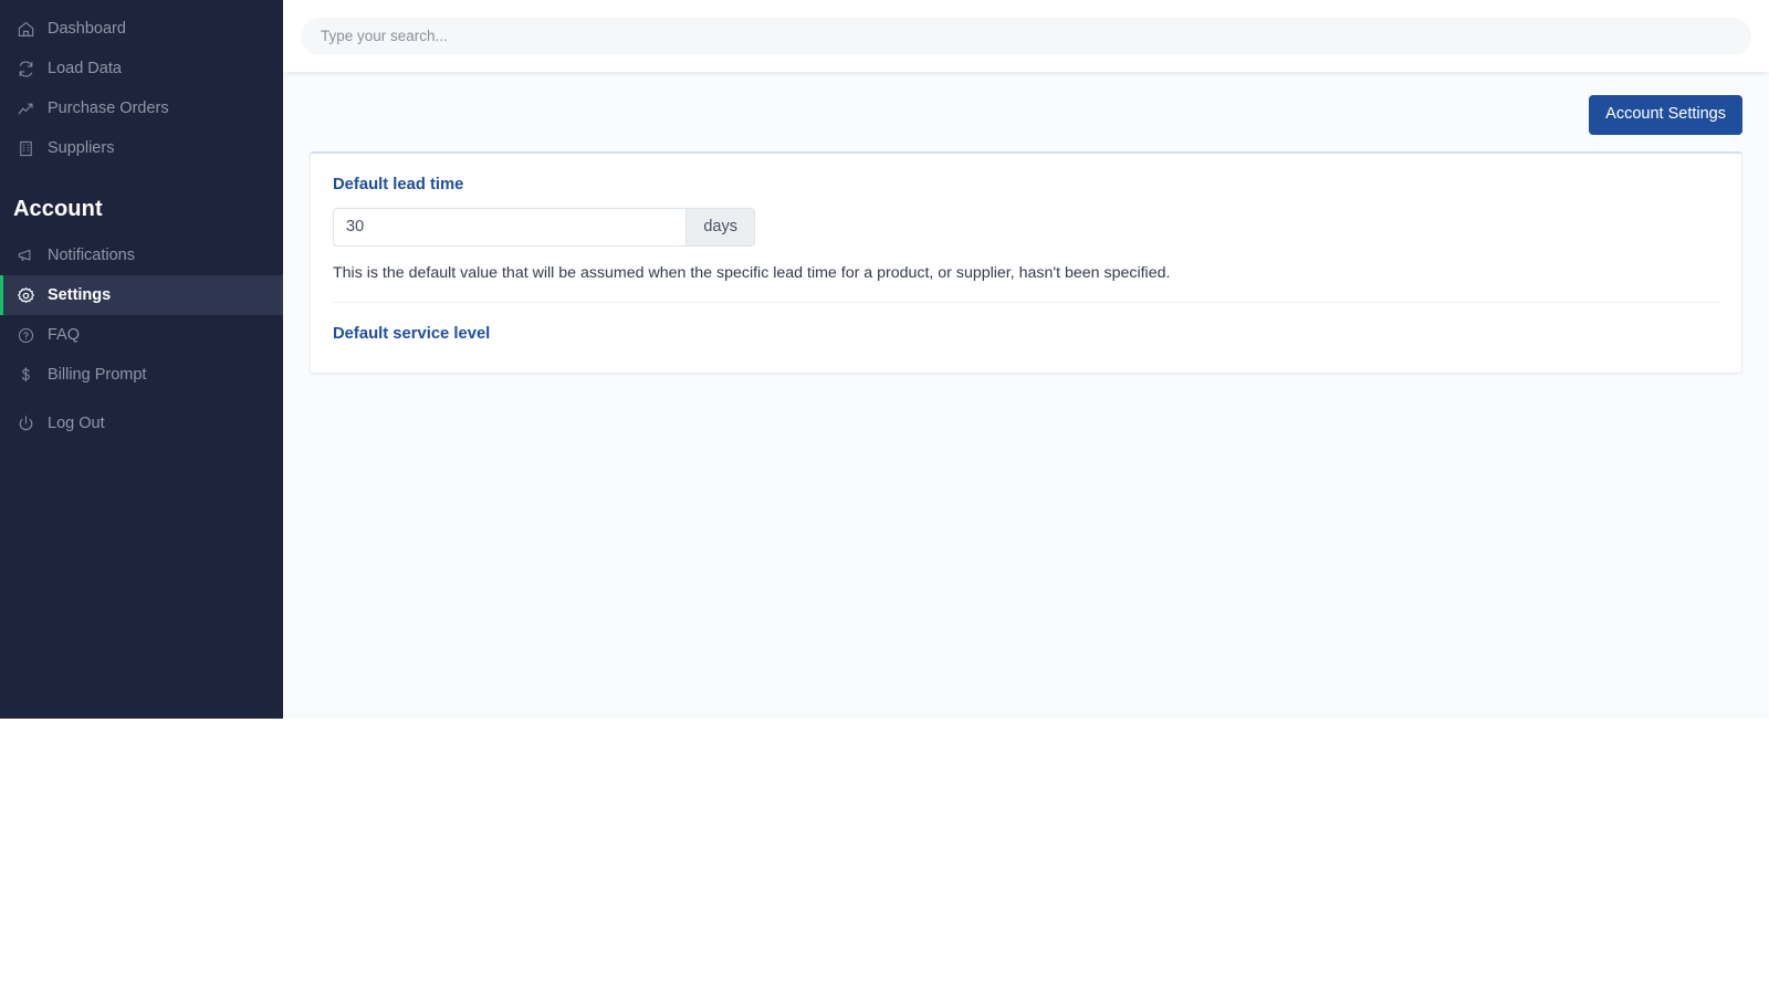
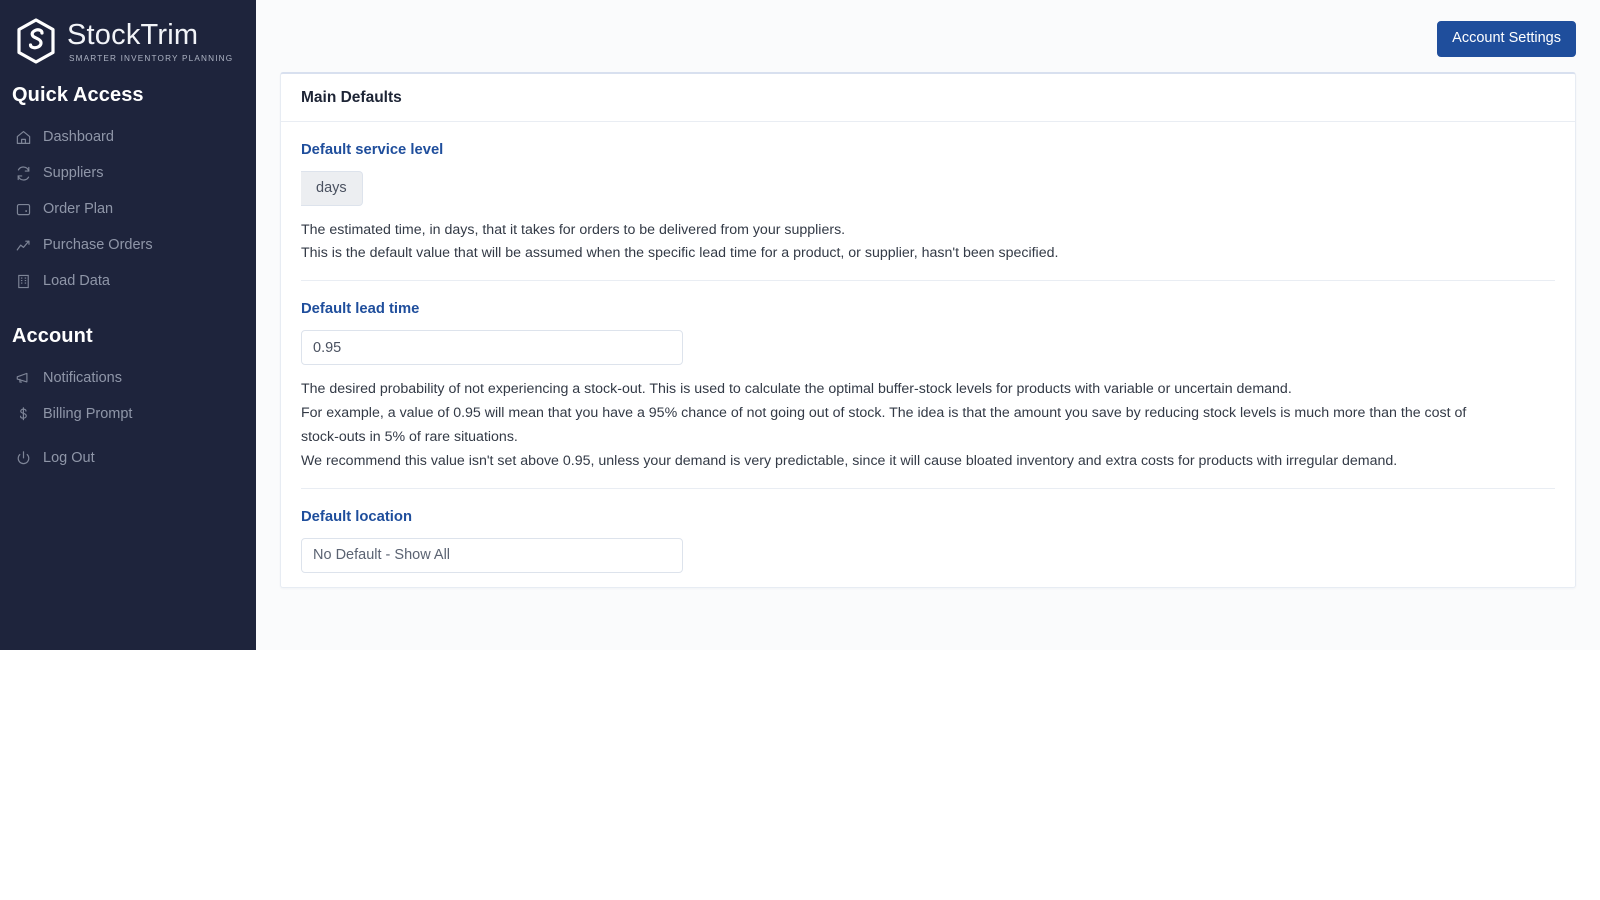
+ StockTrim
+ SMARTER INVENTORY PLANNING
+ Quick Access
  Dashboard
- Load Data
+ Suppliers
+ Order Plan
  Purchase Orders
- Suppliers
+ Load Data
  Account
  Notifications
- Settings
- FAQ
  Billing Prompt
  Log Out
- Type your search...
  Account Settings
+ Main Defaults
- Default lead time
+ Default service level
- 30
  days
+ The estimated time, in days, that it takes for orders to be delivered from your suppliers.
  This is the default value that will be assumed when the specific lead time for a product, or supplier, hasn't been specified.
- Default service level
+ Default lead time
+ 0.95
+ The desired probability of not experiencing a stock-out. This is used to calculate the optimal buffer-stock levels for products with variable or uncertain demand.
+ For example, a value of 0.95 will mean that you have a 95% chance of not going out of stock. The idea is that the amount you save by reducing stock levels is much more than the cost of stock-outs in 5% of rare situations.
+ We recommend this value isn't set above 0.95, unless your demand is very predictable, since it will cause bloated inventory and extra costs for products with irregular demand.
+ Default location
+ No Default - Show All
